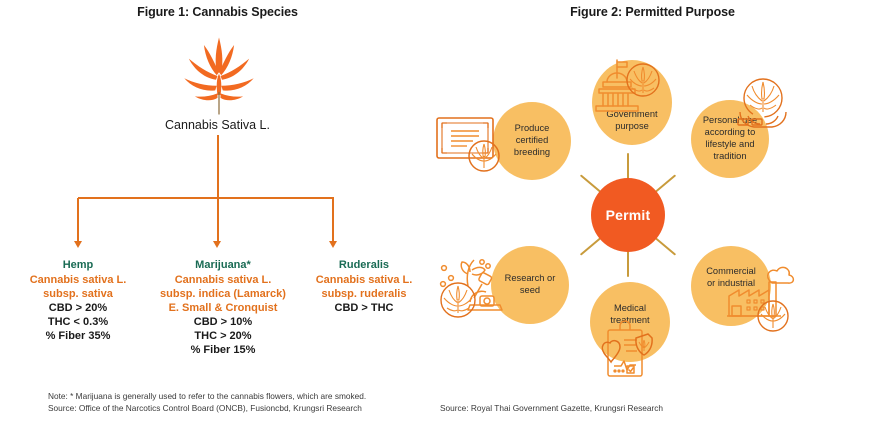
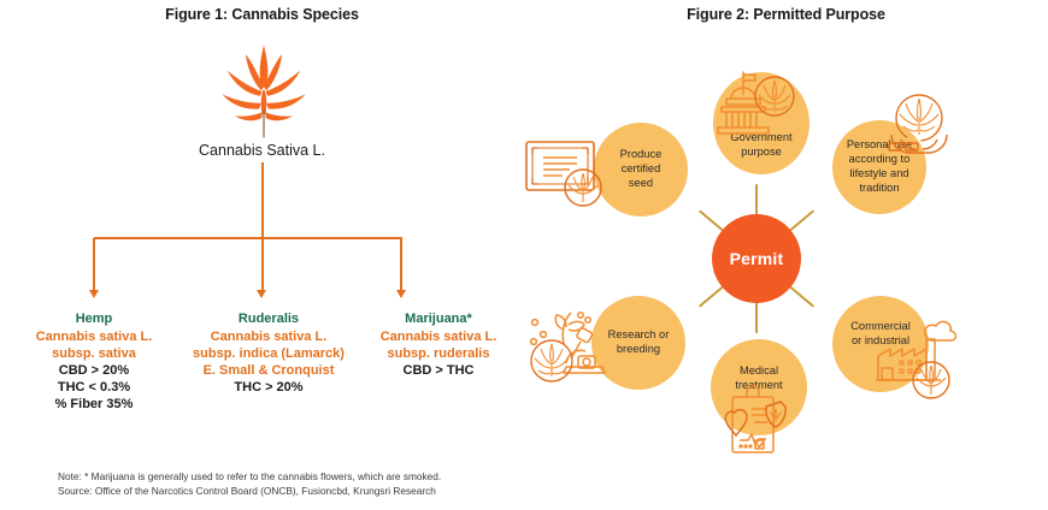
  Figure 1: Cannabis Species
  Cannabis Sativa L.
  Hemp
  Cannabis sativa L.
  subsp. sativa
  CBD > 20%
  THC < 0.3%
  % Fiber 35%
- Marijuana*
+ Ruderalis
  Cannabis sativa L.
  subsp. indica (Lamarck)
  E. Small & Cronquist
- CBD > 10%
  THC > 20%
- % Fiber 15%
- Ruderalis
+ Marijuana*
  Cannabis sativa L.
  subsp. ruderalis
  CBD > THC
  Note: * Marijuana is generally used to refer to the cannabis flowers, which are smoked.
  Source: Office of the Narcotics Control Board (ONCB), Fusioncbd, Krungsri Research
  Figure 2: Permitted Purpose
  Government
  purpose
  Persona use
  according to
  lifestyle and
  tradition
  Commercial
  or industrial
  Medical
  treatment
  Research or
- seed
+ breeding
  Produce
  certified
- breeding
+ seed
  Permit
- Source: Royal Thai Government Gazette, Krungsri Research
